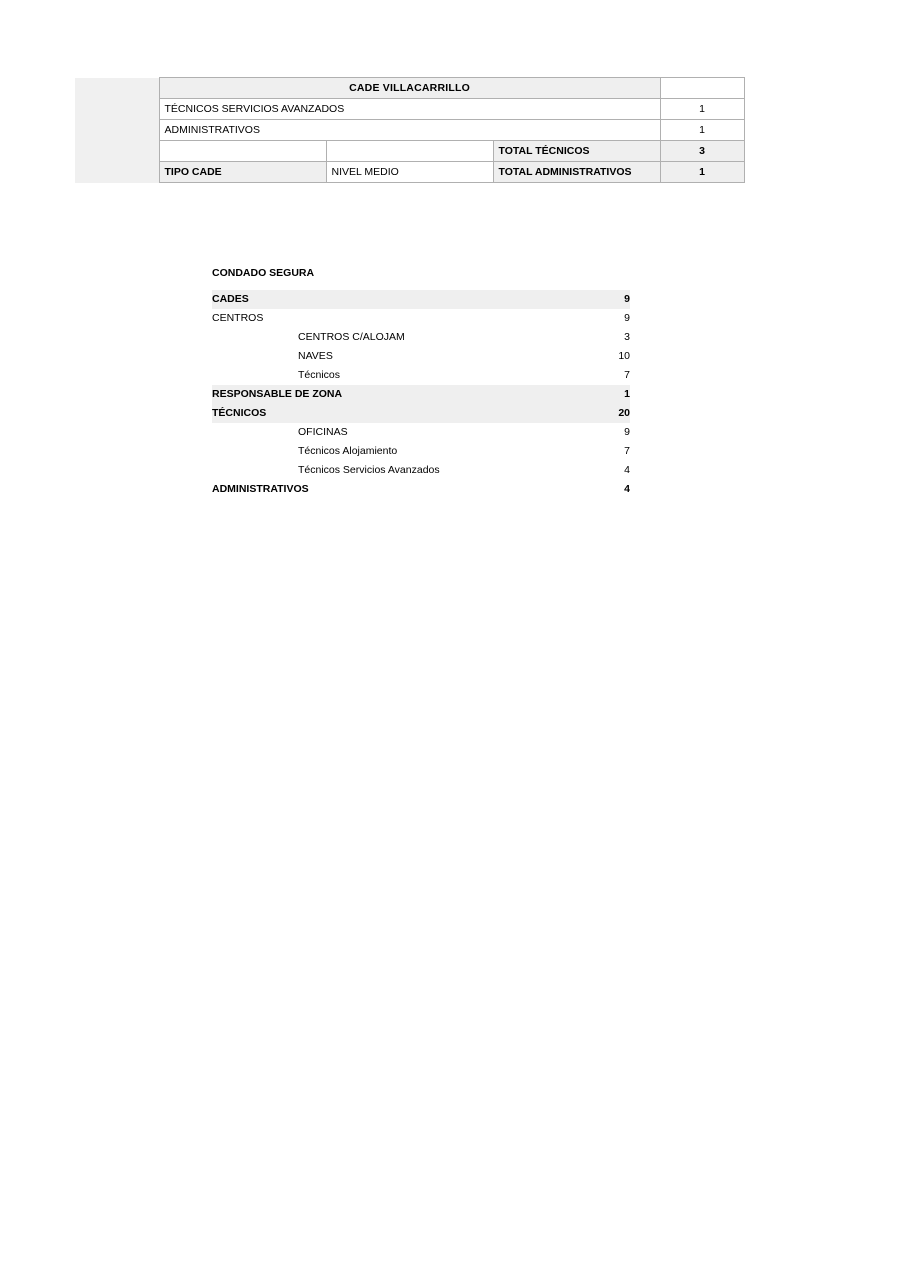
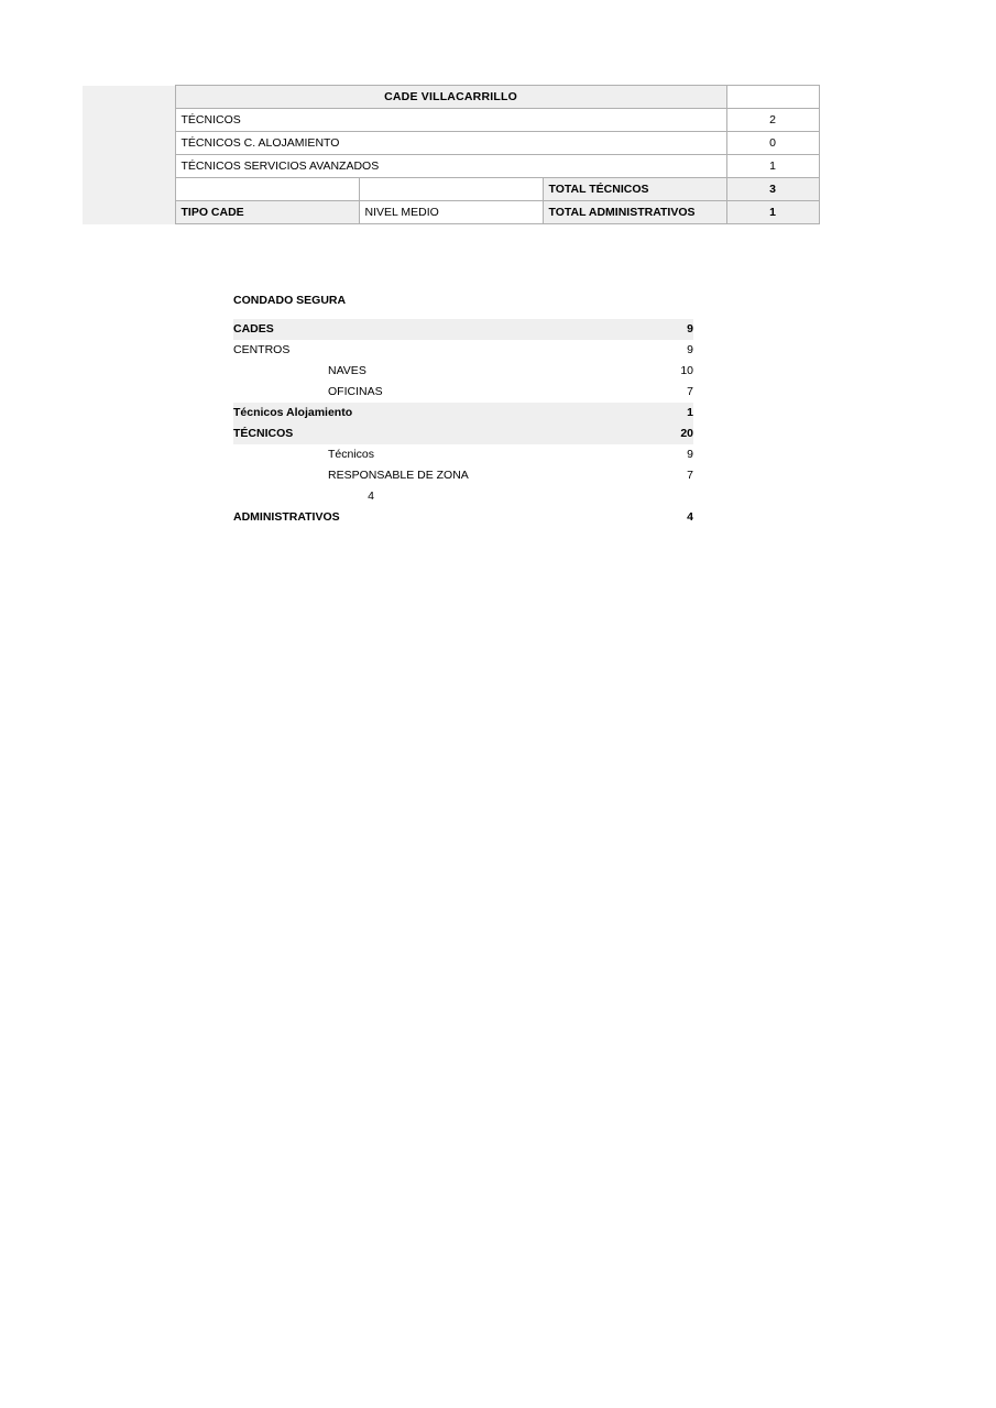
  	CADE VILLACARRILLO
+ 	TÉCNICOS	2
+ 	TÉCNICOS C. ALOJAMIENTO	0
  	TÉCNICOS SERVICIOS AVANZADOS	1
- 	ADMINISTRATIVOS	1
  			TOTAL TÉCNICOS	3
  	TIPO CADE	NIVEL MEDIO	TOTAL ADMINISTRATIVOS	1
  CONDADO SEGURA
  CADES
  9
  CENTROS
  9
- CENTROS C/ALOJAM
- 3
  NAVES
  10
- Técnicos
+ OFICINAS
  7
- RESPONSABLE DE ZONA
+ Técnicos Alojamiento
  1
  TÉCNICOS
  20
- OFICINAS
+ Técnicos
  9
- Técnicos Alojamiento
+ RESPONSABLE DE ZONA
  7
- Técnicos Servicios Avanzados
  4
  ADMINISTRATIVOS
  4
